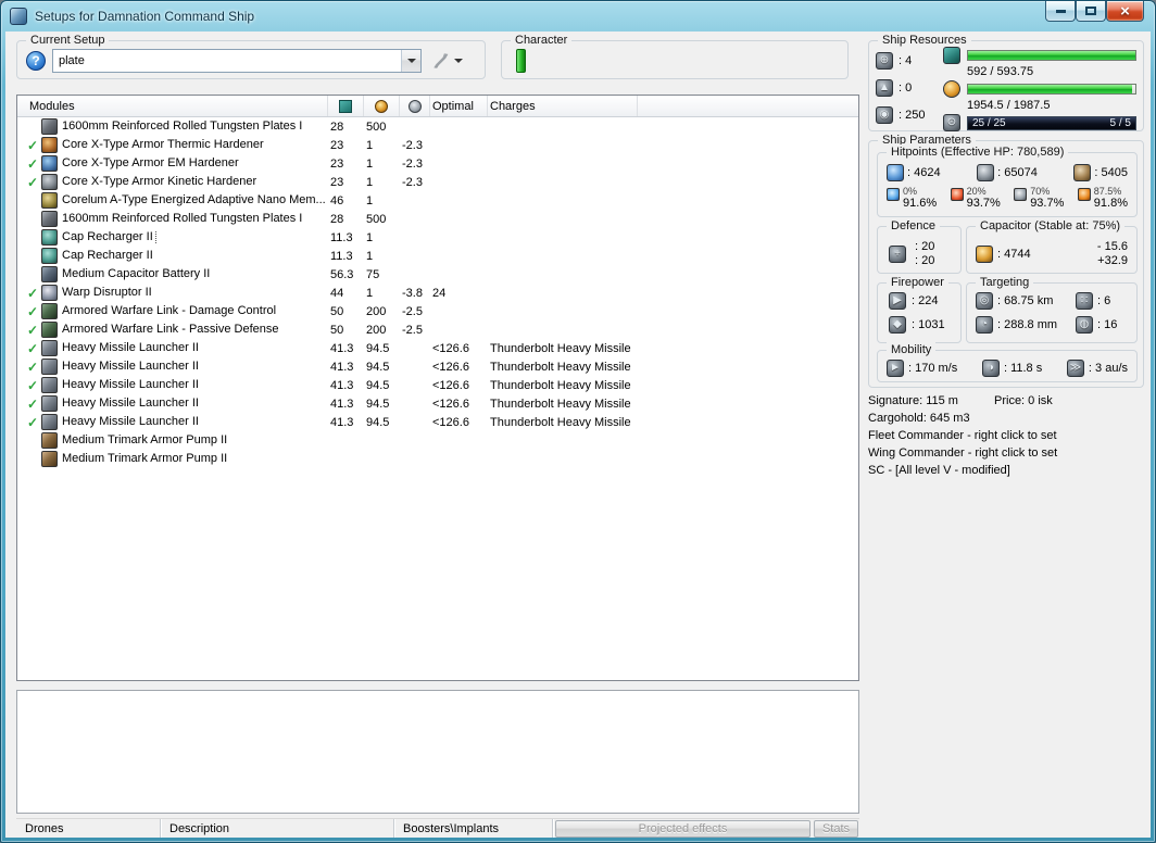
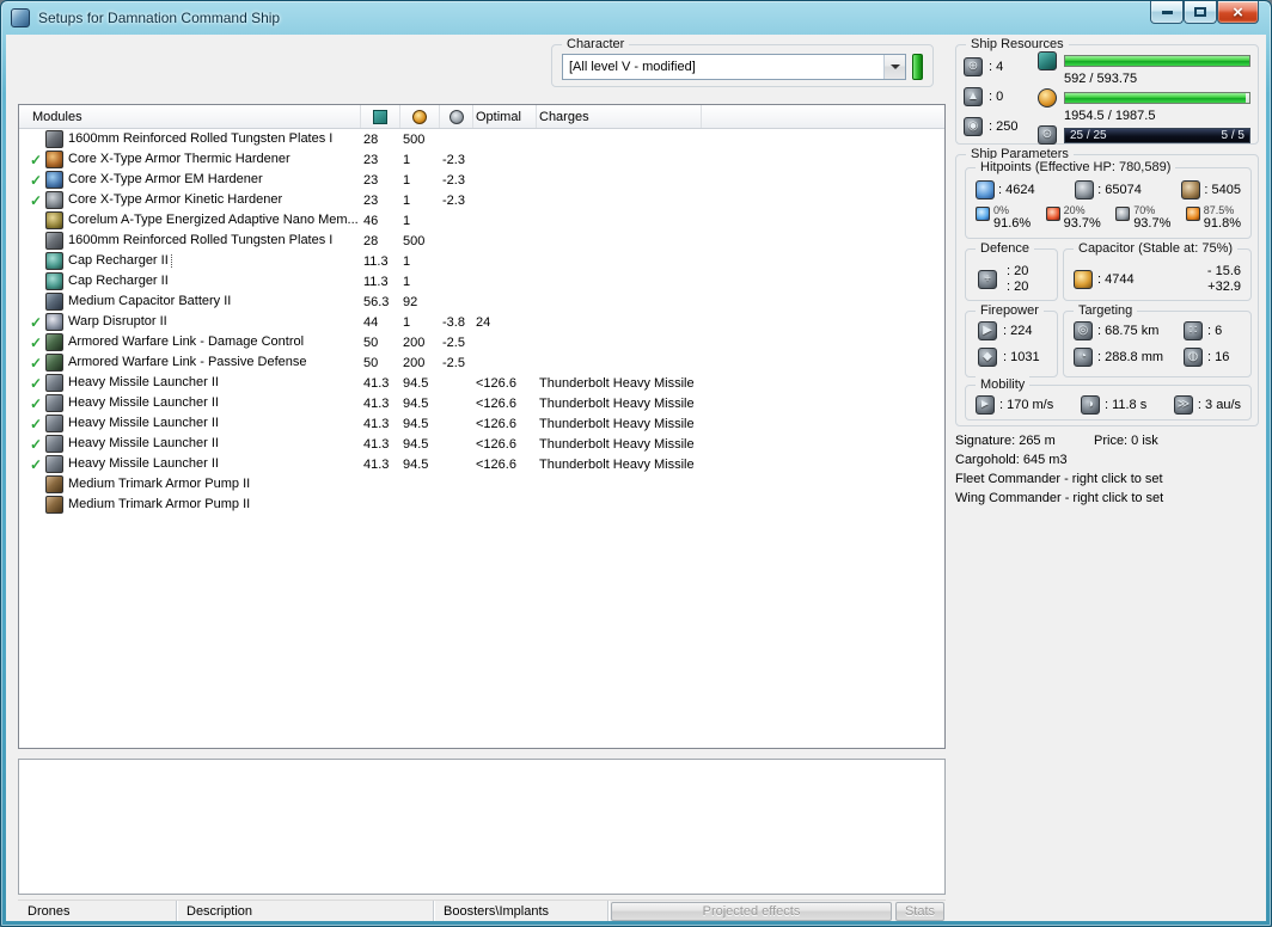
  Setups for Damnation Command Ship
- Current Setup
- plate
  Character
+ [All level V - modified]
  Modules
  Optimal
  Charges
  1600mm Reinforced Rolled Tungsten Plates I
  28
  500
  Core X-Type Armor Thermic Hardener
  23
  1
  -2.3
  Core X-Type Armor EM Hardener
  23
  1
  -2.3
  Core X-Type Armor Kinetic Hardener
  23
  1
  -2.3
  Corelum A-Type Energized Adaptive Nano Mem...
  46
  1
  1600mm Reinforced Rolled Tungsten Plates I
  28
  500
  Cap Recharger II
  11.3
  1
  Cap Recharger II
  11.3
  1
  Medium Capacitor Battery II
  56.3
- 75
+ 92
  Warp Disruptor II
  44
  1
  -3.8
  24
  Armored Warfare Link - Damage Control
  50
  200
  -2.5
  Armored Warfare Link - Passive Defense
  50
  200
  -2.5
  Heavy Missile Launcher II
  41.3
  94.5
  <126.6
  Thunderbolt Heavy Missile
  Heavy Missile Launcher II
  41.3
  94.5
  <126.6
  Thunderbolt Heavy Missile
  Heavy Missile Launcher II
  41.3
  94.5
  <126.6
  Thunderbolt Heavy Missile
  Heavy Missile Launcher II
  41.3
  94.5
  <126.6
  Thunderbolt Heavy Missile
  Heavy Missile Launcher II
  41.3
  94.5
  <126.6
  Thunderbolt Heavy Missile
  Medium Trimark Armor Pump II
  Medium Trimark Armor Pump II
  Drones
  Description
  Boosters\Implants
  Projected effects
  Stats
  Ship Resources
  : 4
  : 0
  : 250
  592 / 593.75
  1954.5 / 1987.5
  25 / 25
  5 / 5
  Ship Parameters
  Hitpoints (Effective HP: 780,589)
  : 4624
  : 65074
  : 5405
  0%
  91.6%
  20%
  93.7%
  70%
  93.7%
  87.5%
  91.8%
  Defence
  : 20
  : 20
  Capacitor (Stable at: 75%)
  : 4744
  - 15.6
  +32.9
  Firepower
  : 224
  : 1031
  Targeting
  : 68.75 km
  : 6
  : 288.8 mm
  : 16
  Mobility
  : 170 m/s
  : 11.8 s
  : 3 au/s
- Signature: 115 m
+ Signature: 265 m
  Price: 0 isk
  Cargohold: 645 m3
  Fleet Commander - right click to set
  Wing Commander - right click to set
- SC - [All level V - modified]
